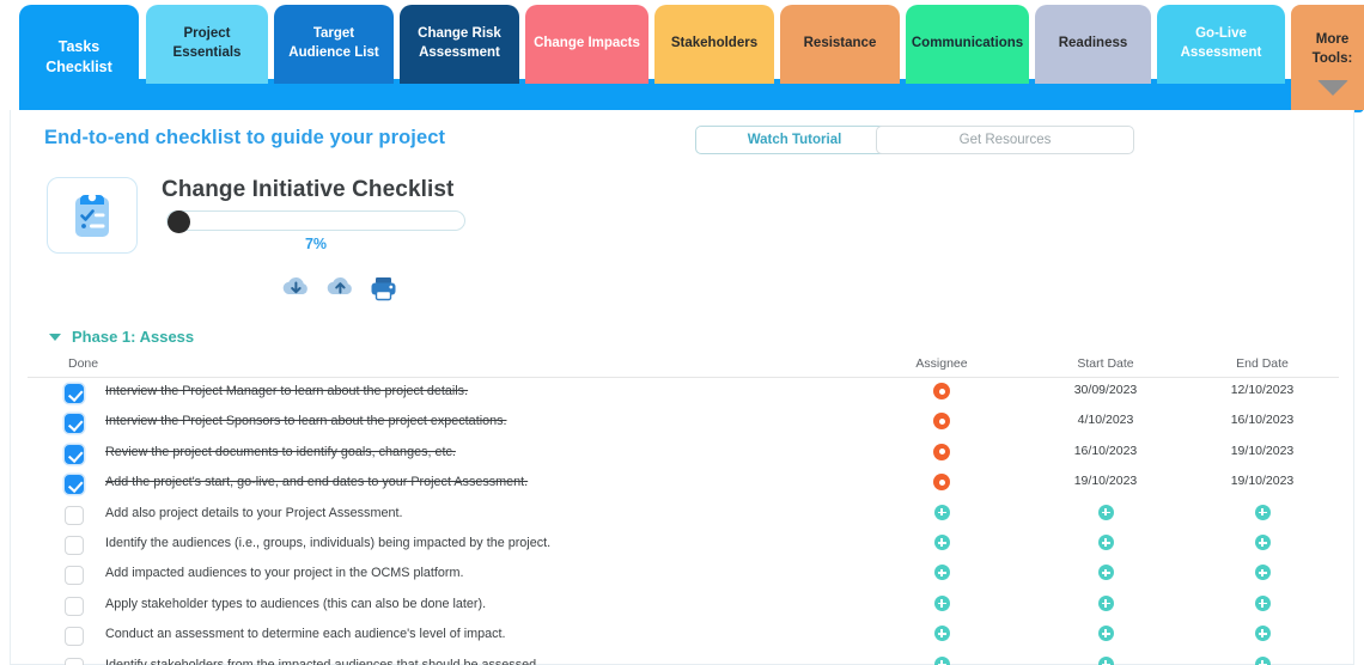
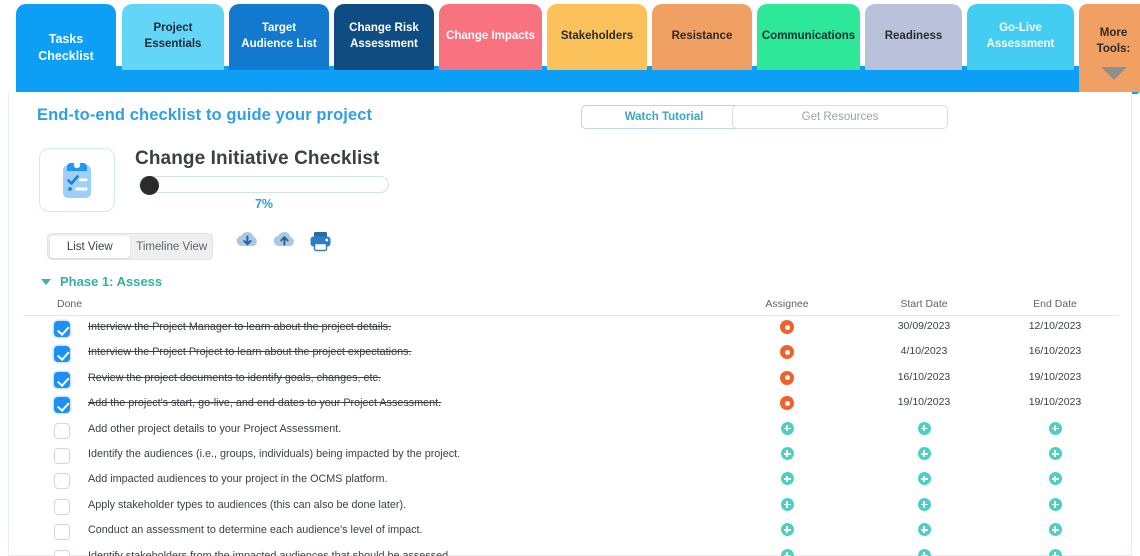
  Tasks Checklist
  Project Essentials
  Target Audience List
  Change Risk Assessment
  Change Impacts
  Stakeholders
  Resistance
  Communications
  Readiness
  Go-Live Assessment
  More Tools:
  End-to-end checklist to guide your project
  Watch Tutorial
  Get Resources
  Change Initiative Checklist
  7%
+ List View
+ Timeline View
  Phase 1: Assess
  Done
  Assignee
  Start Date
  End Date
  Interview the Project Manager to learn about the project details.
  30/09/2023
  12/10/2023
- Interview the Project Sponsors to learn about the project expectations.
+ Interview the Project Project to learn about the project expectations.
  4/10/2023
  16/10/2023
  Review the project documents to identify goals, changes, etc.
  16/10/2023
  19/10/2023
  Add the project's start, go-live, and end dates to your Project Assessment.
  19/10/2023
  19/10/2023
- Add also project details to your Project Assessment.
+ Add other project details to your Project Assessment.
  Identify the audiences (i.e., groups, individuals) being impacted by the project.
  Add impacted audiences to your project in the OCMS platform.
  Apply stakeholder types to audiences (this can also be done later).
  Conduct an assessment to determine each audience's level of impact.
